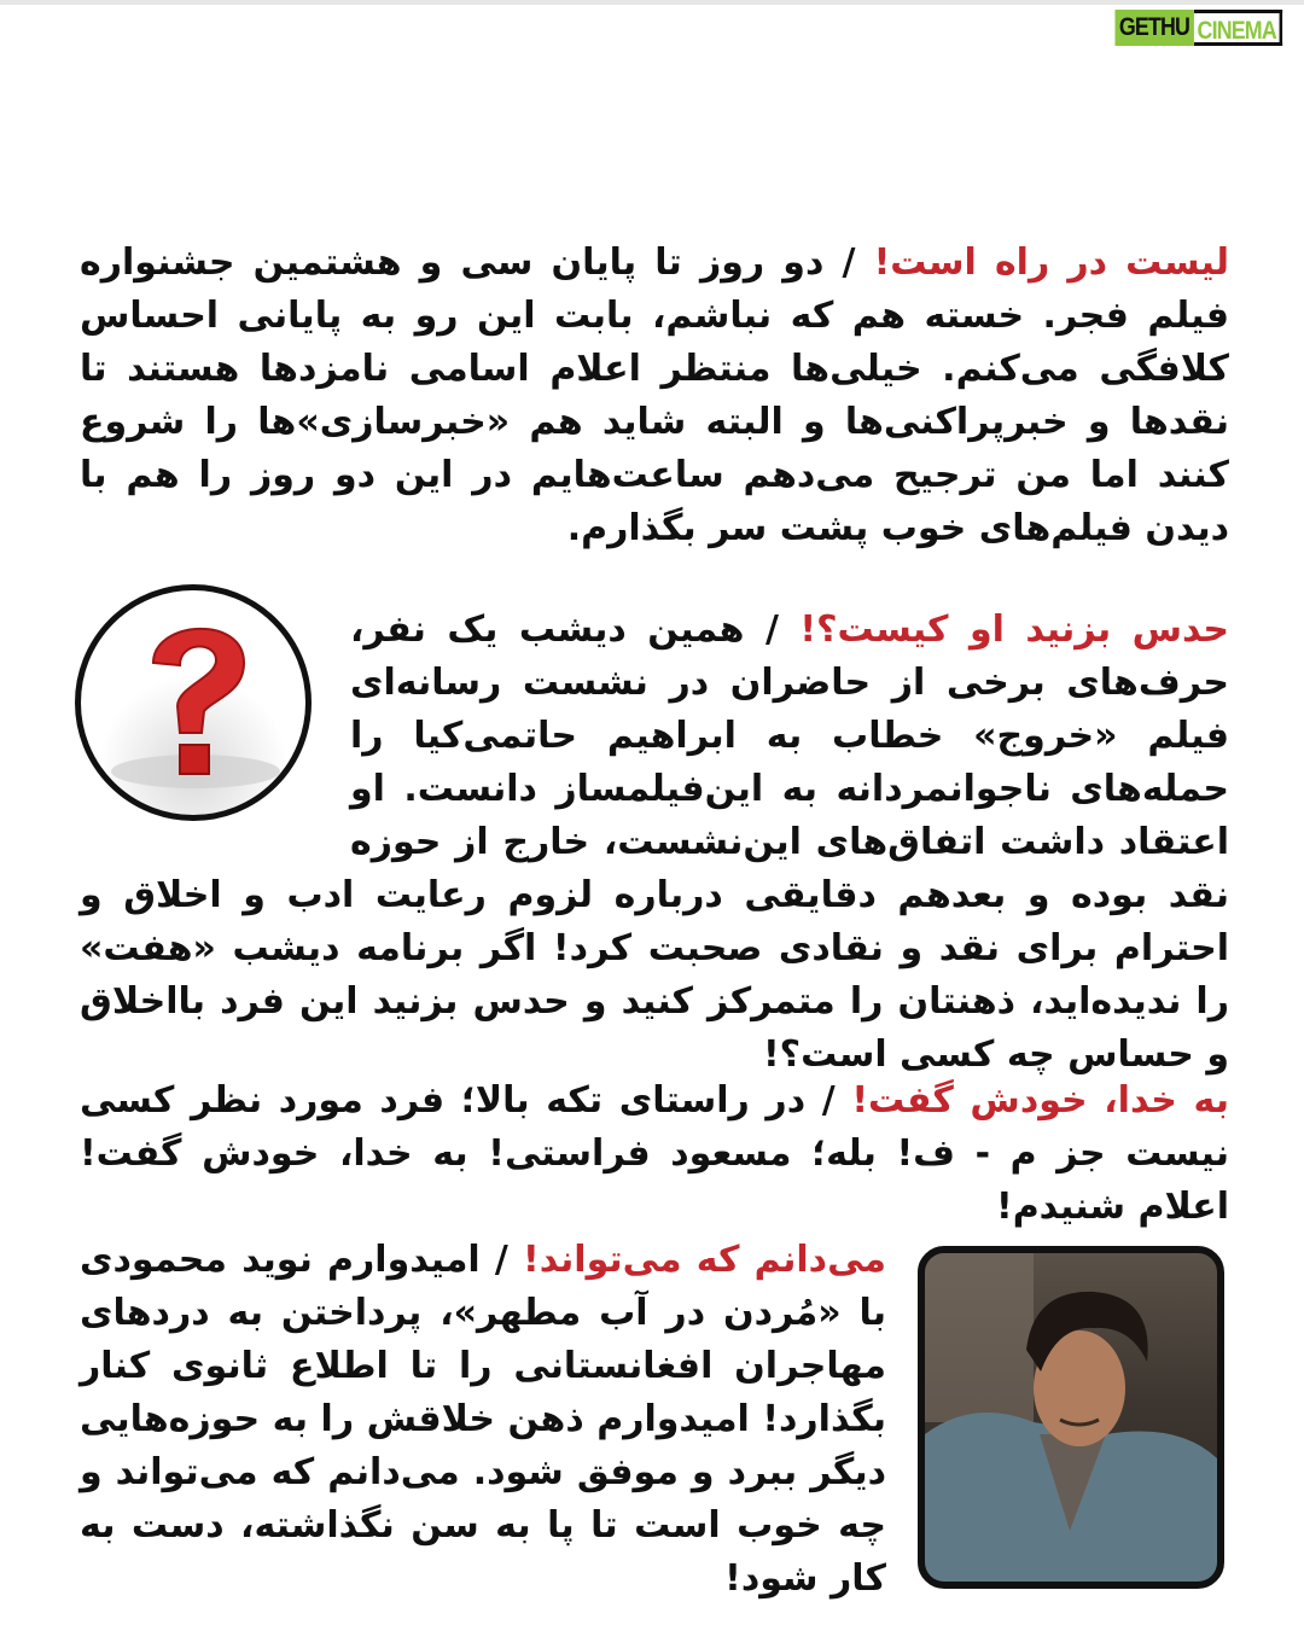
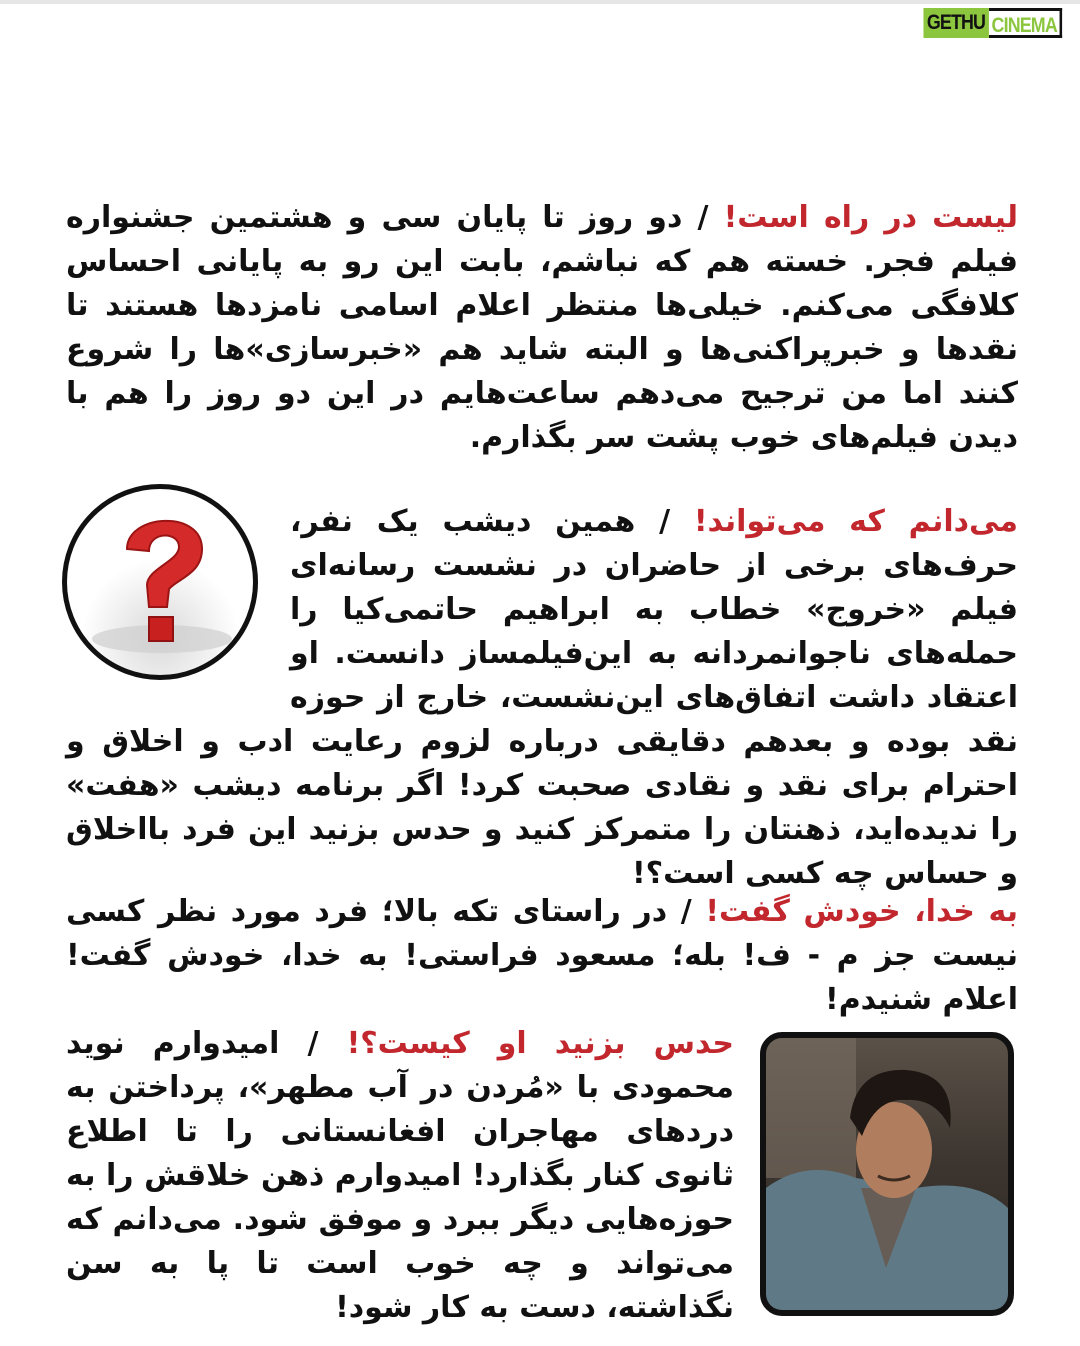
  GETHU
  CINEMA
  لیست در راه است! / دو روز تا پایان سی و هشتمین جشنواره فیلم فجر. خسته هم که نباشم، بابت این رو به پایانی احساس کلافگی می‌کنم. خیلی‌ها منتظر اعلام اسامی نامزدها هستند تا نقدها و خبرپراکنی‌ها و البته شاید هم «خبرسازی»ها را شروع کنند اما من ترجیح می‌دهم ساعت‌هایم در این دو روز را هم با دیدن فیلم‌های خوب پشت سر بگذارم.
- حدس بزنید او کیست؟! / همین دیشب یک نفر، حرف‌های برخی از حاضران در نشست رسانه‌ای فیلم «خروج» خطاب به ابراهیم حاتمی‌کیا را حمله‌های ناجوانمردانه به این‌فیلمساز دانست. او اعتقاد داشت اتفاق‌های این‌نشست، خارج از حوزه نقد بوده و بعدهم دقایقی درباره لزوم رعایت ادب و اخلاق و احترام برای نقد و نقادی صحبت کرد! اگر برنامه دیشب «هفت» را ندیده‌اید، ذهنتان را متمرکز کنید و حدس بزنید این فرد بااخلاق و حساس چه کسی است؟!
+ می‌دانم که می‌تواند! / همین دیشب یک نفر، حرف‌های برخی از حاضران در نشست رسانه‌ای فیلم «خروج» خطاب به ابراهیم حاتمی‌کیا را حمله‌های ناجوانمردانه به این‌فیلمساز دانست. او اعتقاد داشت اتفاق‌های این‌نشست، خارج از حوزه نقد بوده و بعدهم دقایقی درباره لزوم رعایت ادب و اخلاق و احترام برای نقد و نقادی صحبت کرد! اگر برنامه دیشب «هفت» را ندیده‌اید، ذهنتان را متمرکز کنید و حدس بزنید این فرد بااخلاق و حساس چه کسی است؟!
  به خدا، خودش گفت! / در راستای تکه بالا؛ فرد مورد نظر کسی نیست جز م - ف! بله؛ مسعود فراستی! به خدا، خودش گفت! اعلام شنیدم!
- می‌دانم که می‌تواند! / امیدوارم نوید محمودی با «مُردن در آب مطهر»، پرداختن به دردهای مهاجران افغانستانی را تا اطلاع ثانوی کنار بگذارد! امیدوارم ذهن خلاقش را به حوزه‌هایی دیگر ببرد و موفق شود. میدانم که می‌تواند و چه خوب است تا پا به سن نگذاشته، دست به کار شود!
+ حدس بزنید او کیست؟! / امیدوارم نوید محمودی با «مُردن در آب مطهر»، پرداختن به دردهای مهاجران افغانستانی را تا اطلاع ثانوی کنار بگذارد! امیدوارم ذهن خلاقش را به حوزه‌هایی دیگر ببرد و موفق شود. می‌دانم که می‌تواند و چه خوب است تا پا به سن نگذاشته، دست به کار شود!
